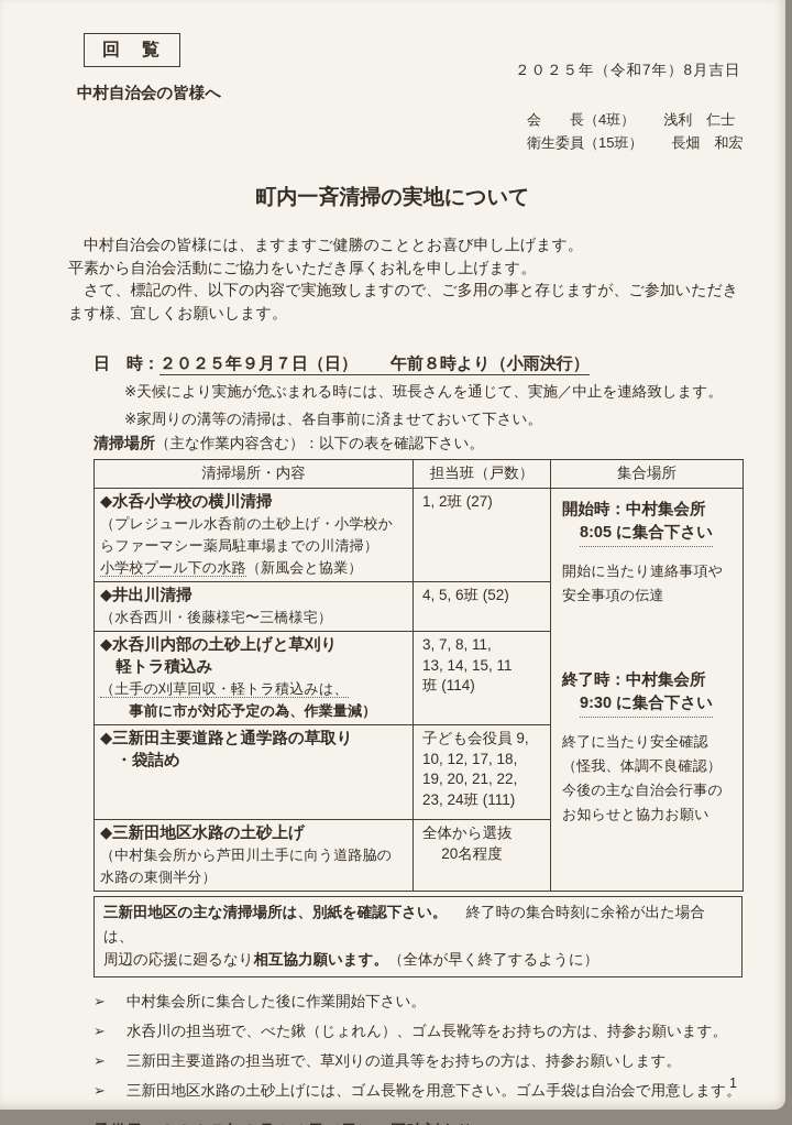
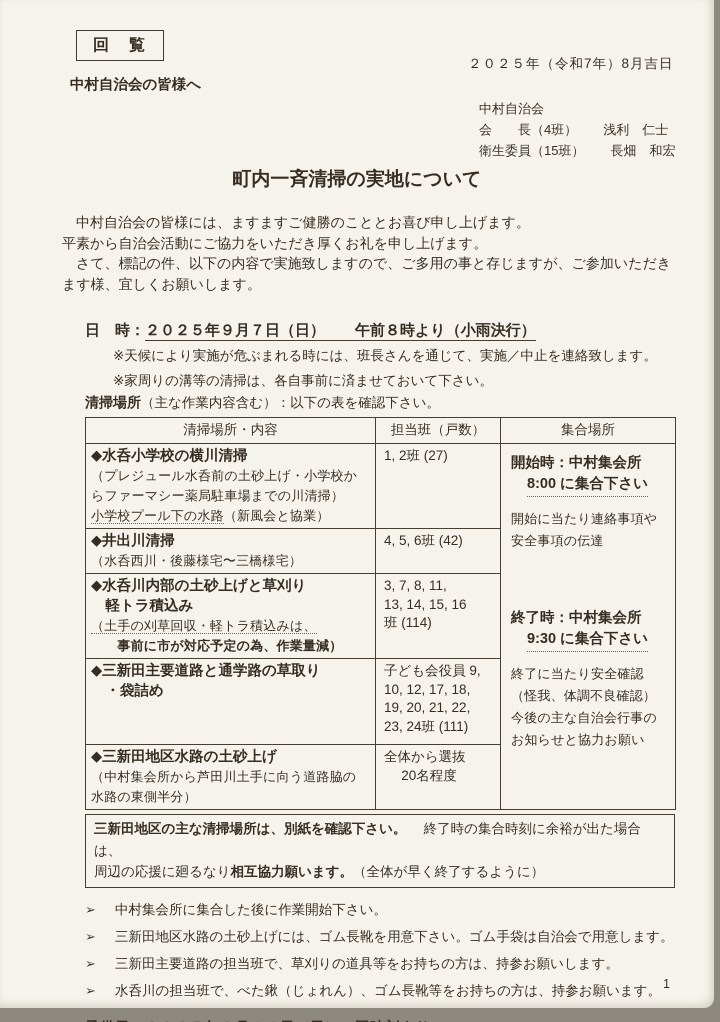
  回 覧
  ２０２５年（令和7年）8月吉日
  中村自治会の皆様へ
+ 中村自治会
  会 長（4班） 浅利 仁士
  衛生委員（15班） 長畑 和宏
  町内一斉清掃の実地について
  中村自治会の皆様には、ますますご健勝のこととお喜び申し上げます。
  平素から自治会活動にご協力をいただき厚くお礼を申し上げます。
  さて、標記の件、以下の内容で実施致しますので、ご多用の事と存じますが、ご参加いただき
  ます様、宜しくお願いします。
  日 時：２０２５年９月７日（日） 午前８時より（小雨決行）
  ※天候により実施が危ぶまれる時には、班長さんを通じて、実施／中止を連絡致します。
  ※家周りの溝等の清掃は、各自事前に済ませておいて下さい。
  清掃場所（主な作業内容含む）：以下の表を確認下さい。
  清掃場所・内容	担当班（戸数）	集合場所
- ◆水呑小学校の横川清掃 （プレジュール水呑前の土砂上げ・小学校か らファーマシー薬局駐車場までの川清掃） 小学校プール下の水路（新風会と協業）	1, 2班 (27)	開始時：中村集会所 8:05 に集合下さい 開始に当たり連絡事項や 安全事項の伝達 終了時：中村集会所 9:30 に集合下さい 終了に当たり安全確認 （怪我、体調不良確認） 今後の主な自治会行事の お知らせと協力お願い
+ ◆水呑小学校の横川清掃 （プレジュール水呑前の土砂上げ・小学校か らファーマシー薬局駐車場までの川清掃） 小学校プール下の水路（新風会と協業）	1, 2班 (27)	開始時：中村集会所 8:00 に集合下さい 開始に当たり連絡事項や 安全事項の伝達 終了時：中村集会所 9:30 に集合下さい 終了に当たり安全確認 （怪我、体調不良確認） 今後の主な自治会行事の お知らせと協力お願い
- ◆井出川清掃 （水呑西川・後藤様宅〜三橋様宅）	4, 5, 6班 (52)
+ ◆井出川清掃 （水呑西川・後藤様宅〜三橋様宅）	4, 5, 6班 (42)
- ◆水呑川内部の土砂上げと草刈り 軽トラ積込み （土手の刈草回収・軽トラ積込みは、 事前に市が対応予定の為、作業量減）	3, 7, 8, 11, 13, 14, 15, 11 班 (114)
+ ◆水呑川内部の土砂上げと草刈り 軽トラ積込み （土手の刈草回収・軽トラ積込みは、 事前に市が対応予定の為、作業量減）	3, 7, 8, 11, 13, 14, 15, 16 班 (114)
  ◆三新田主要道路と通学路の草取り ・袋詰め	子ども会役員 9, 10, 12, 17, 18, 19, 20, 21, 22, 23, 24班 (111)
  ◆三新田地区水路の土砂上げ （中村集会所から芦田川土手に向う道路脇の 水路の東側半分）	全体から選抜 20名程度
  三新田地区の主な清掃場所は、別紙を確認下さい。 終了時の集合時刻に余裕が出た場合は、
  周辺の応援に廻るなり相互協力願います。（全体が早く終了するように）
  ➢
  中村集会所に集合した後に作業開始下さい。
  ➢
- 水呑川の担当班で、べた鍬（じょれん）、ゴム長靴等をお持ちの方は、持参お願います。
+ 三新田地区水路の土砂上げには、ゴム長靴を用意下さい。ゴム手袋は自治会で用意します。
  ➢
  三新田主要道路の担当班で、草刈りの道具等をお持ちの方は、持参お願いします。
  ➢
- 三新田地区水路の土砂上げには、ゴム長靴を用意下さい。ゴム手袋は自治会で用意します。
+ 水呑川の担当班で、べた鍬（じょれん）、ゴム長靴等をお持ちの方は、持参お願います。
  1
